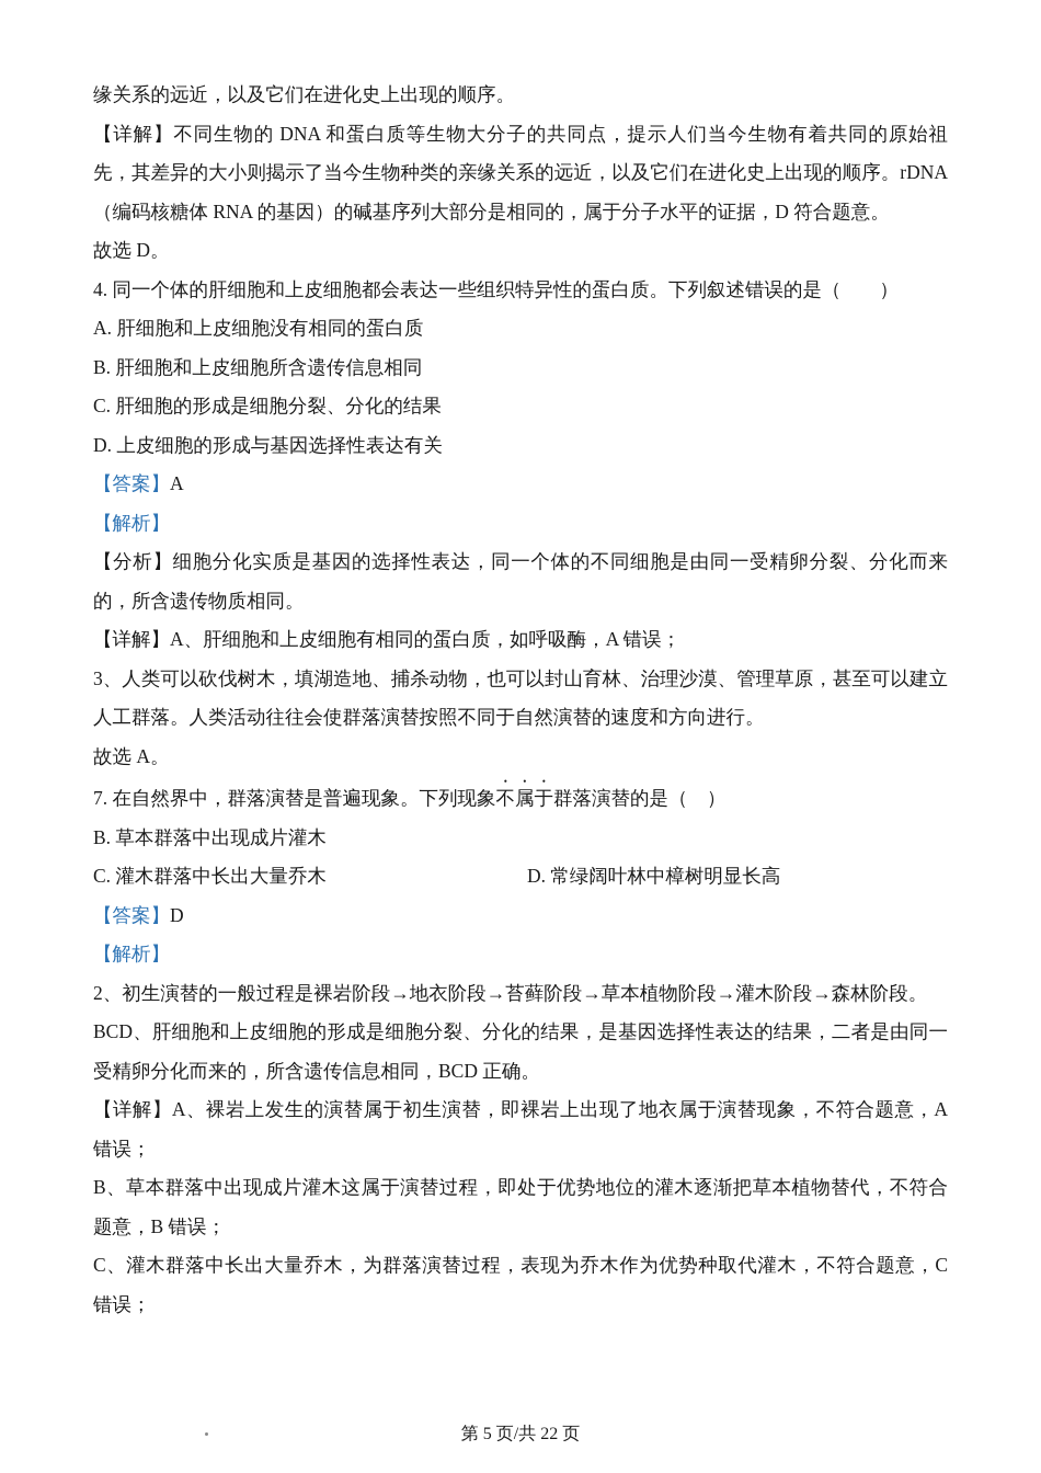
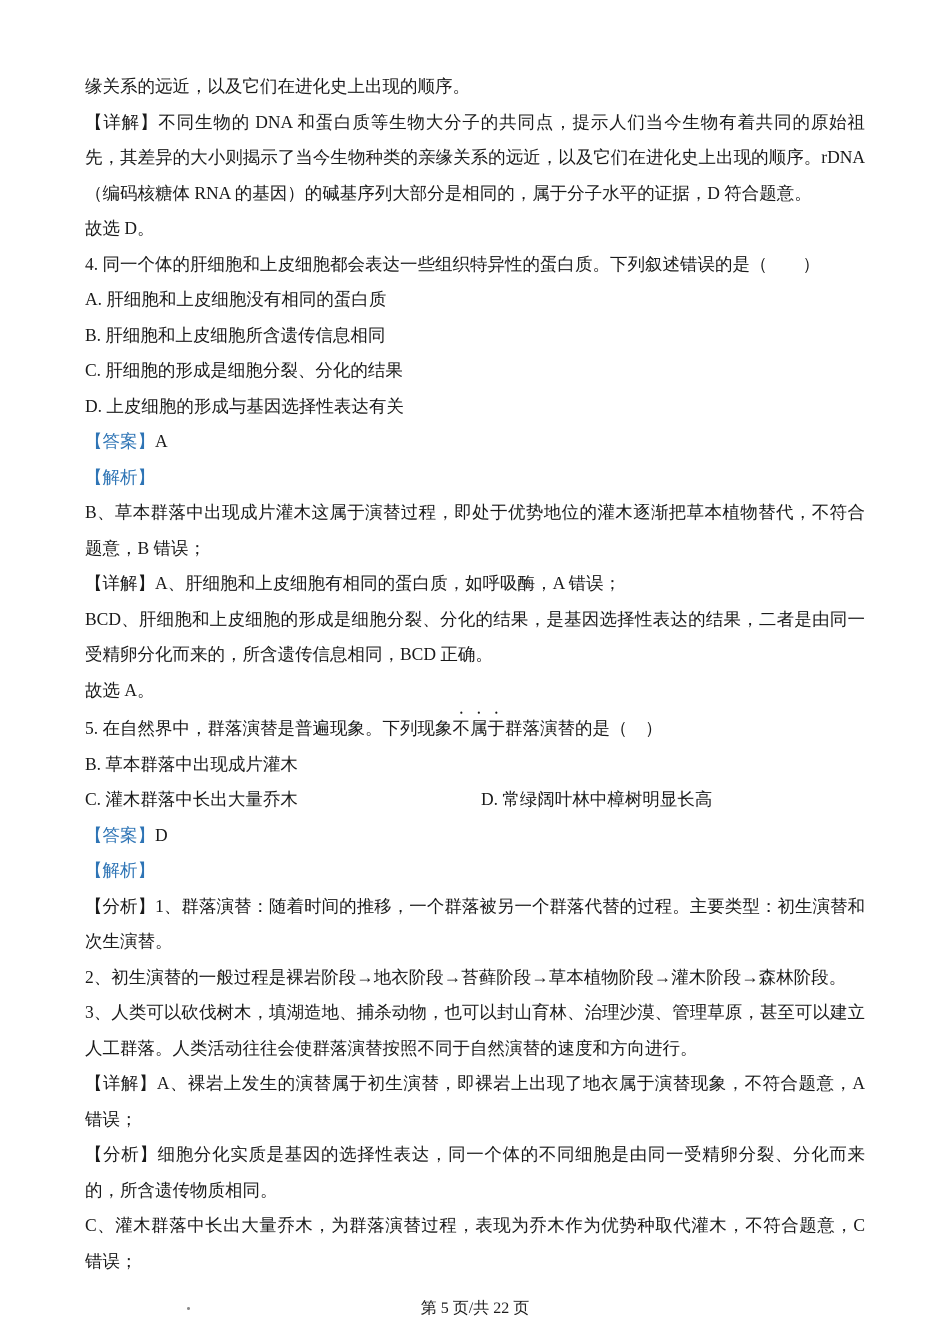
  缘关系的远近，以及它们在进化史上出现的顺序。
  【详解】不同生物的 DNA 和蛋白质等生物大分子的共同点，提示人们当今生物有着共同的原始祖先，其差异的大小则揭示了当今生物种类的亲缘关系的远近，以及它们在进化史上出现的顺序。rDNA（编码核糖体 RNA 的基因）的碱基序列大部分是相同的，属于分子水平的证据，D 符合题意。
  故选 D。
  4. 同一个体的肝细胞和上皮细胞都会表达一些组织特异性的蛋白质。下列叙述错误的是（ ）
  A. 肝细胞和上皮细胞没有相同的蛋白质
  B. 肝细胞和上皮细胞所含遗传信息相同
  C. 肝细胞的形成是细胞分裂、分化的结果
  D. 上皮细胞的形成与基因选择性表达有关
  【答案】A
  【解析】
- 【分析】细胞分化实质是基因的选择性表达，同一个体的不同细胞是由同一受精卵分裂、分化而来的，所含遗传物质相同。
+ B、草本群落中出现成片灌木这属于演替过程，即处于优势地位的灌木逐渐把草本植物替代，不符合题意，B 错误；
  【详解】A、肝细胞和上皮细胞有相同的蛋白质，如呼吸酶，A 错误；
- 3、人类可以砍伐树木，填湖造地、捕杀动物，也可以封山育林、治理沙漠、管理草原，甚至可以建立人工群落。人类活动往往会使群落演替按照不同于自然演替的速度和方向进行。
+ BCD、肝细胞和上皮细胞的形成是细胞分裂、分化的结果，是基因选择性表达的结果，二者是由同一受精卵分化而来的，所含遗传信息相同，BCD 正确。
  故选 A。
- 7. 在自然界中，群落演替是普遍现象。下列现象不属于群落演替的是（ ）
+ 5. 在自然界中，群落演替是普遍现象。下列现象不属于群落演替的是（ ）
  B. 草本群落中出现成片灌木
  C. 灌木群落中长出大量乔木
  D. 常绿阔叶林中樟树明显长高
  【答案】D
  【解析】
+ 【分析】1、群落演替：随着时间的推移，一个群落被另一个群落代替的过程。主要类型：初生演替和次生演替。
  2、初生演替的一般过程是裸岩阶段→地衣阶段→苔藓阶段→草本植物阶段→灌木阶段→森林阶段。
- BCD、肝细胞和上皮细胞的形成是细胞分裂、分化的结果，是基因选择性表达的结果，二者是由同一受精卵分化而来的，所含遗传信息相同，BCD 正确。
+ 3、人类可以砍伐树木，填湖造地、捕杀动物，也可以封山育林、治理沙漠、管理草原，甚至可以建立人工群落。人类活动往往会使群落演替按照不同于自然演替的速度和方向进行。
  【详解】A、裸岩上发生的演替属于初生演替，即裸岩上出现了地衣属于演替现象，不符合题意，A 错误；
- B、草本群落中出现成片灌木这属于演替过程，即处于优势地位的灌木逐渐把草本植物替代，不符合题意，B 错误；
+ 【分析】细胞分化实质是基因的选择性表达，同一个体的不同细胞是由同一受精卵分裂、分化而来的，所含遗传物质相同。
  C、灌木群落中长出大量乔木，为群落演替过程，表现为乔木作为优势种取代灌木，不符合题意，C 错误；
  第 5 页/共 22 页
